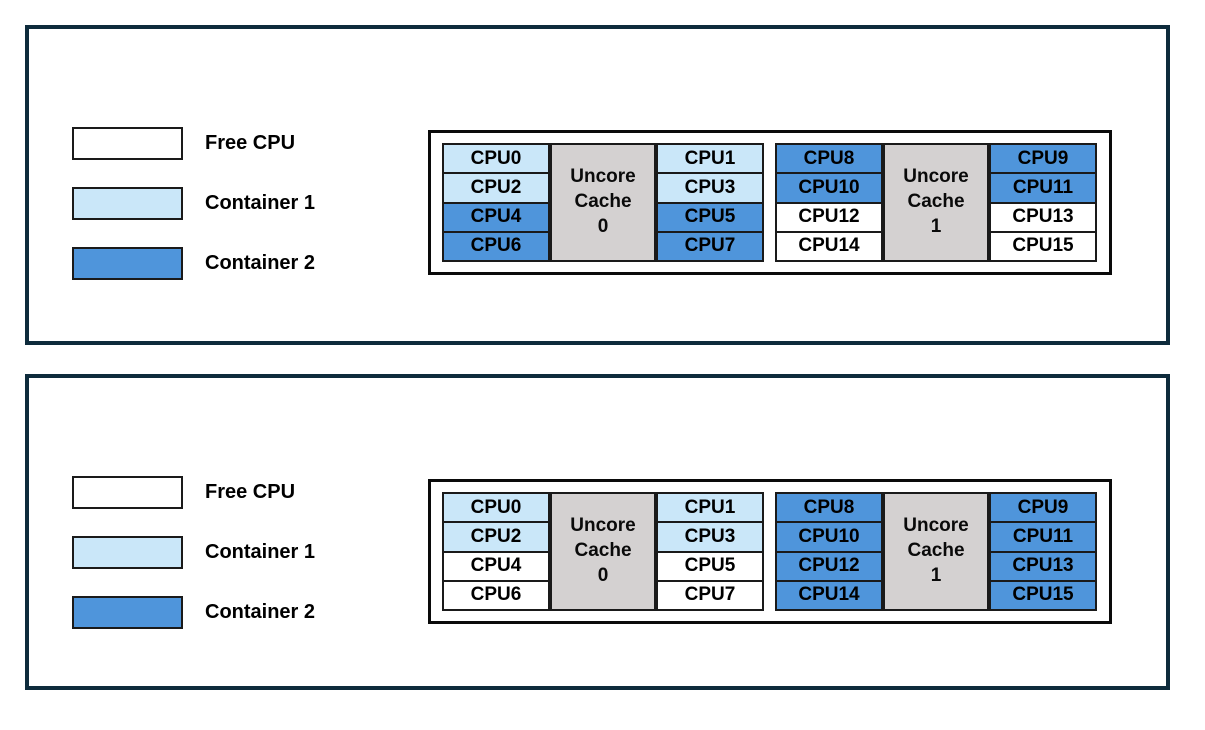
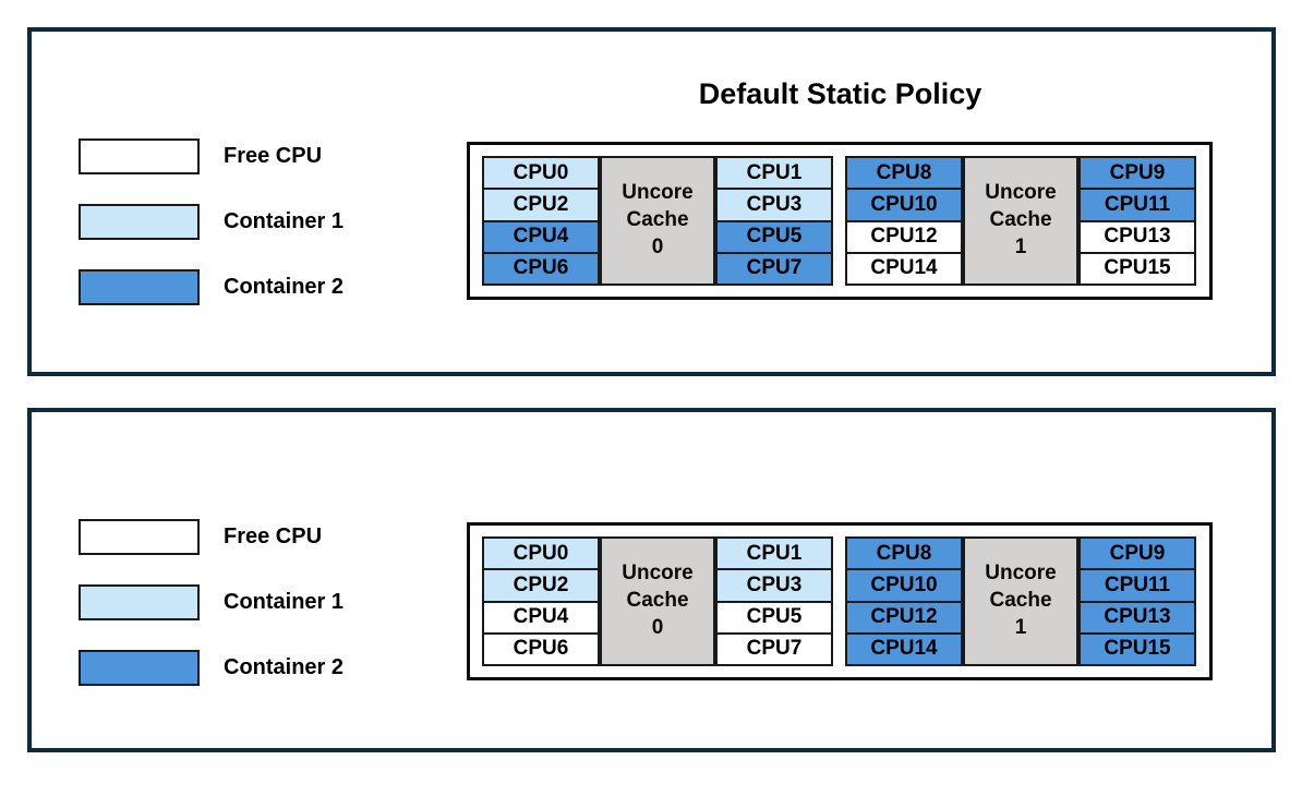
+ Default Static Policy
  Free CPU
  Container 1
  Container 2
  CPU0
  CPU2
  CPU4
  CPU6
  Uncore
  Cache
  0
  CPU1
  CPU3
  CPU5
  CPU7
  CPU8
  CPU10
  CPU12
  CPU14
  Uncore
  Cache
  1
  CPU9
  CPU11
  CPU13
  CPU15
  Free CPU
  Container 1
  Container 2
  CPU0
  CPU2
  CPU4
  CPU6
  Uncore
  Cache
  0
  CPU1
  CPU3
  CPU5
  CPU7
  CPU8
  CPU10
  CPU12
  CPU14
  Uncore
  Cache
  1
  CPU9
  CPU11
  CPU13
  CPU15
